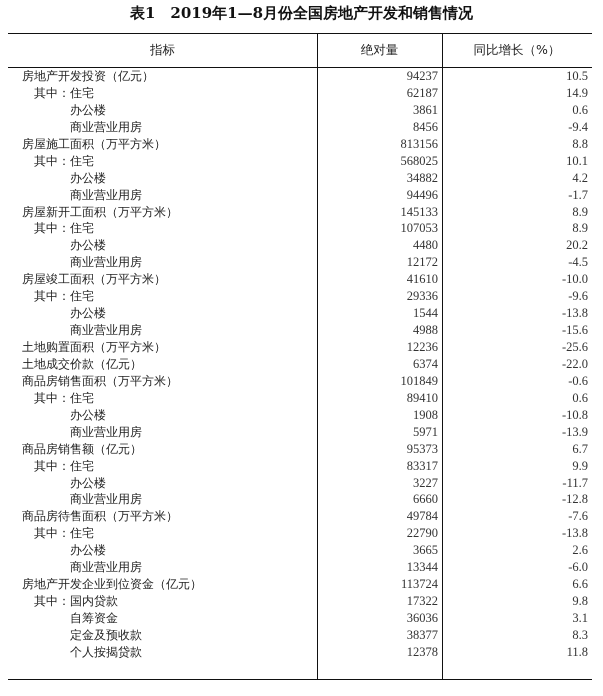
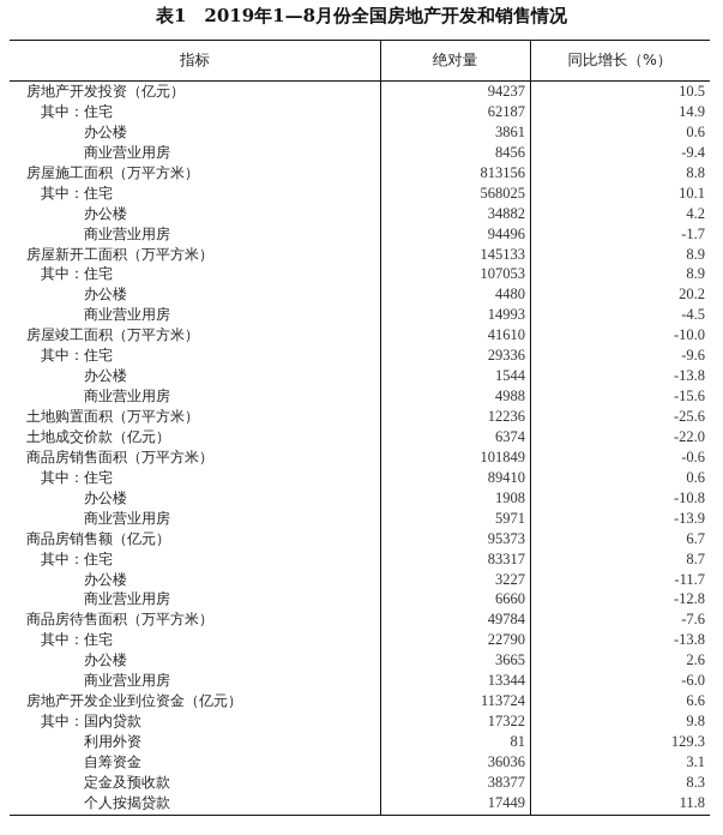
  表1 2019年1—8月份全国房地产开发和销售情况
  指标
  绝对量
  同比增长（%）
  房地产开发投资（亿元）
  94237
  10.5
  其中：住宅
  62187
  14.9
  办公楼
  3861
  0.6
  商业营业用房
  8456
  -9.4
  房屋施工面积（万平方米）
  813156
  8.8
  其中：住宅
  568025
  10.1
  办公楼
  34882
  4.2
  商业营业用房
  94496
  -1.7
  房屋新开工面积（万平方米）
  145133
  8.9
  其中：住宅
  107053
  8.9
  办公楼
  4480
  20.2
  商业营业用房
- 12172
+ 14993
  -4.5
  房屋竣工面积（万平方米）
  41610
  -10.0
  其中：住宅
  29336
  -9.6
  办公楼
  1544
  -13.8
  商业营业用房
  4988
  -15.6
  土地购置面积（万平方米）
  12236
  -25.6
  土地成交价款（亿元）
  6374
  -22.0
  商品房销售面积（万平方米）
  101849
  -0.6
  其中：住宅
  89410
  0.6
  办公楼
  1908
  -10.8
  商业营业用房
  5971
  -13.9
  商品房销售额（亿元）
  95373
  6.7
  其中：住宅
  83317
- 9.9
+ 8.7
  办公楼
  3227
  -11.7
  商业营业用房
  6660
  -12.8
  商品房待售面积（万平方米）
  49784
  -7.6
  其中：住宅
  22790
  -13.8
  办公楼
  3665
  2.6
  商业营业用房
  13344
  -6.0
  房地产开发企业到位资金（亿元）
  113724
  6.6
  其中：国内贷款
  17322
  9.8
+ 利用外资
+ 81
+ 129.3
  自筹资金
  36036
  3.1
  定金及预收款
  38377
  8.3
  个人按揭贷款
- 12378
+ 17449
  11.8
